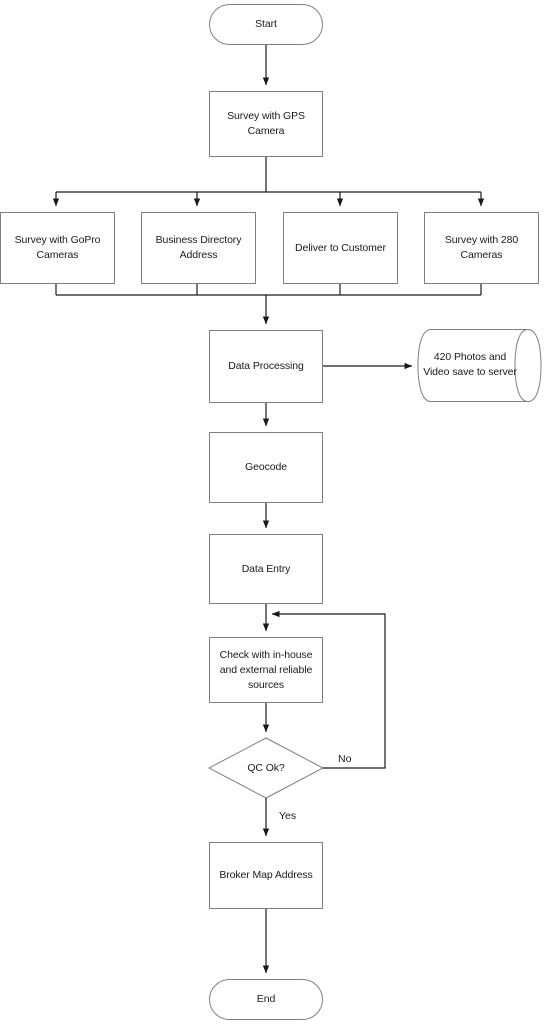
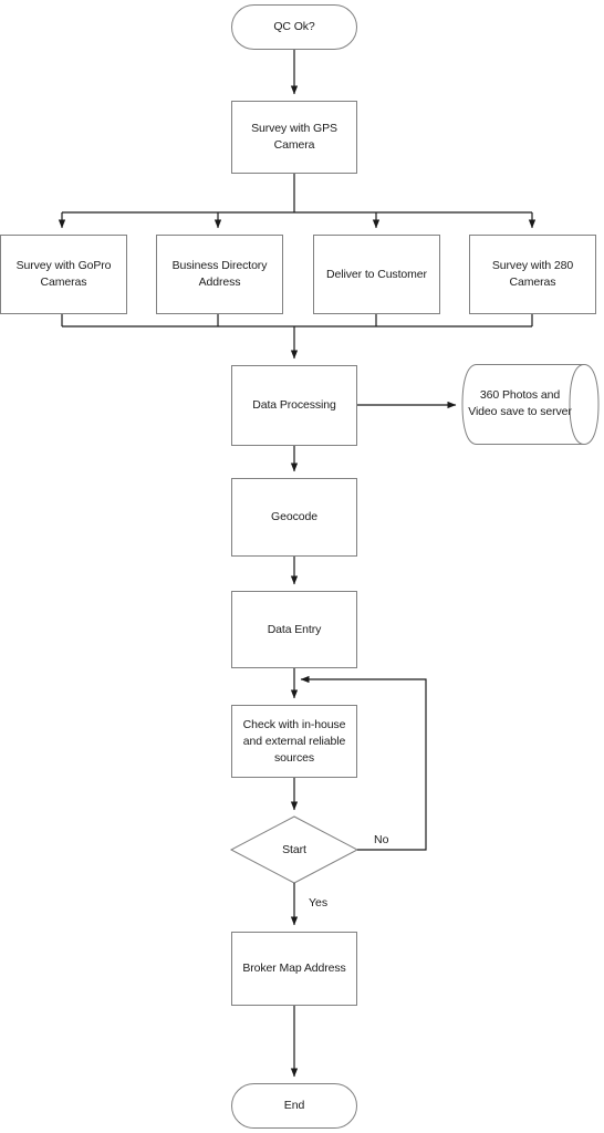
- Start
+ QC Ok?
  Survey with GPS Camera
  Survey with GoPro Cameras
  Business Directory Address
  Deliver to Customer
  Survey with 280 Cameras
  Data Processing
- 420 Photos and Video save to server
+ 360 Photos and Video save to server
  Geocode
  Data Entry
  Check with in-house and external reliable sources
- QC Ok?
+ Start
  Broker Map Address
  End
  No
  Yes
